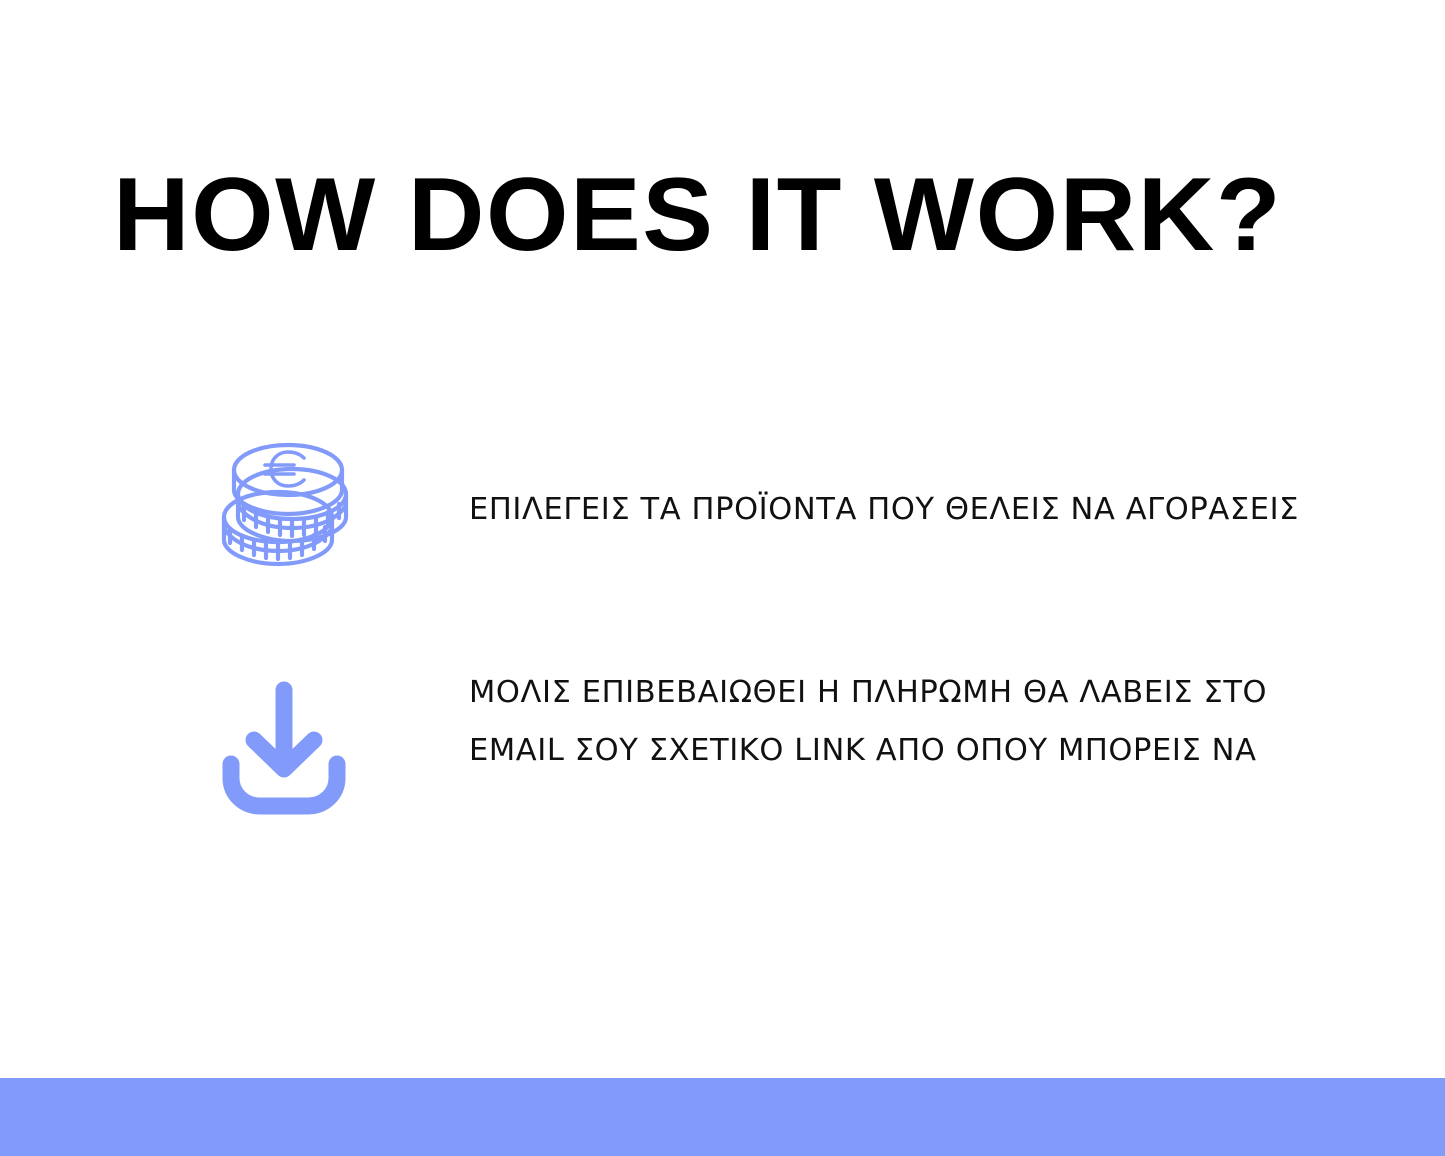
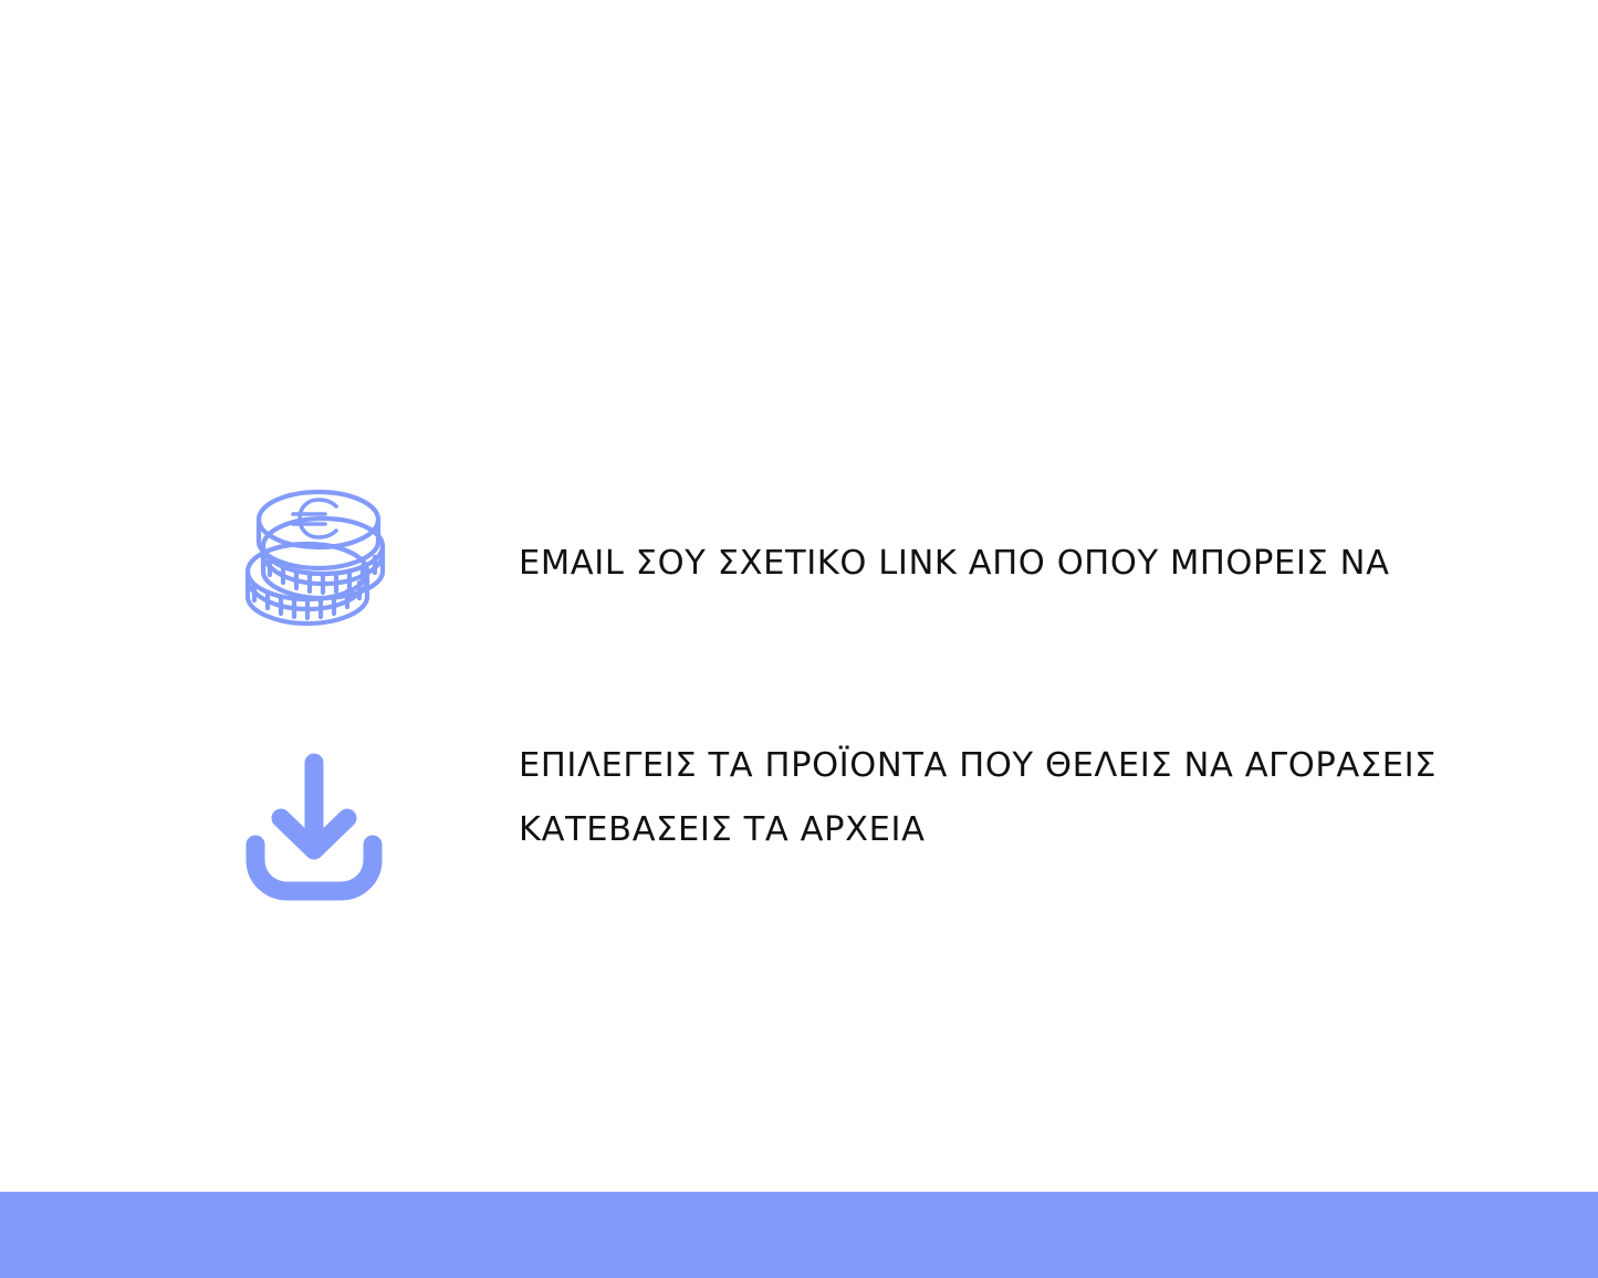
- HOW DOES IT WORK?
- ΕΠΙΛΕΓΕΙΣ ΤΑ ΠΡΟΪΟΝΤΑ ΠΟΥ ΘΕΛΕΙΣ ΝΑ ΑΓΟΡΑΣΕΙΣ
+ EMAIL ΣΟΥ ΣΧΕΤΙΚΟ LINK ΑΠΟ ΟΠΟΥ ΜΠΟΡΕΙΣ ΝΑ
- ΜΟΛΙΣ ΕΠΙΒΕΒΑΙΩΘΕΙ Η ΠΛΗΡΩΜΗ ΘΑ ΛΑΒΕΙΣ ΣΤΟ
- EMAIL ΣΟΥ ΣΧΕΤΙΚΟ LINK ΑΠΟ ΟΠΟΥ ΜΠΟΡΕΙΣ ΝΑ
+ ΕΠΙΛΕΓΕΙΣ ΤΑ ΠΡΟΪΟΝΤΑ ΠΟΥ ΘΕΛΕΙΣ ΝΑ ΑΓΟΡΑΣΕΙΣ
+ ΚΑΤΕΒΑΣΕΙΣ ΤΑ ΑΡΧΕΙΑ
